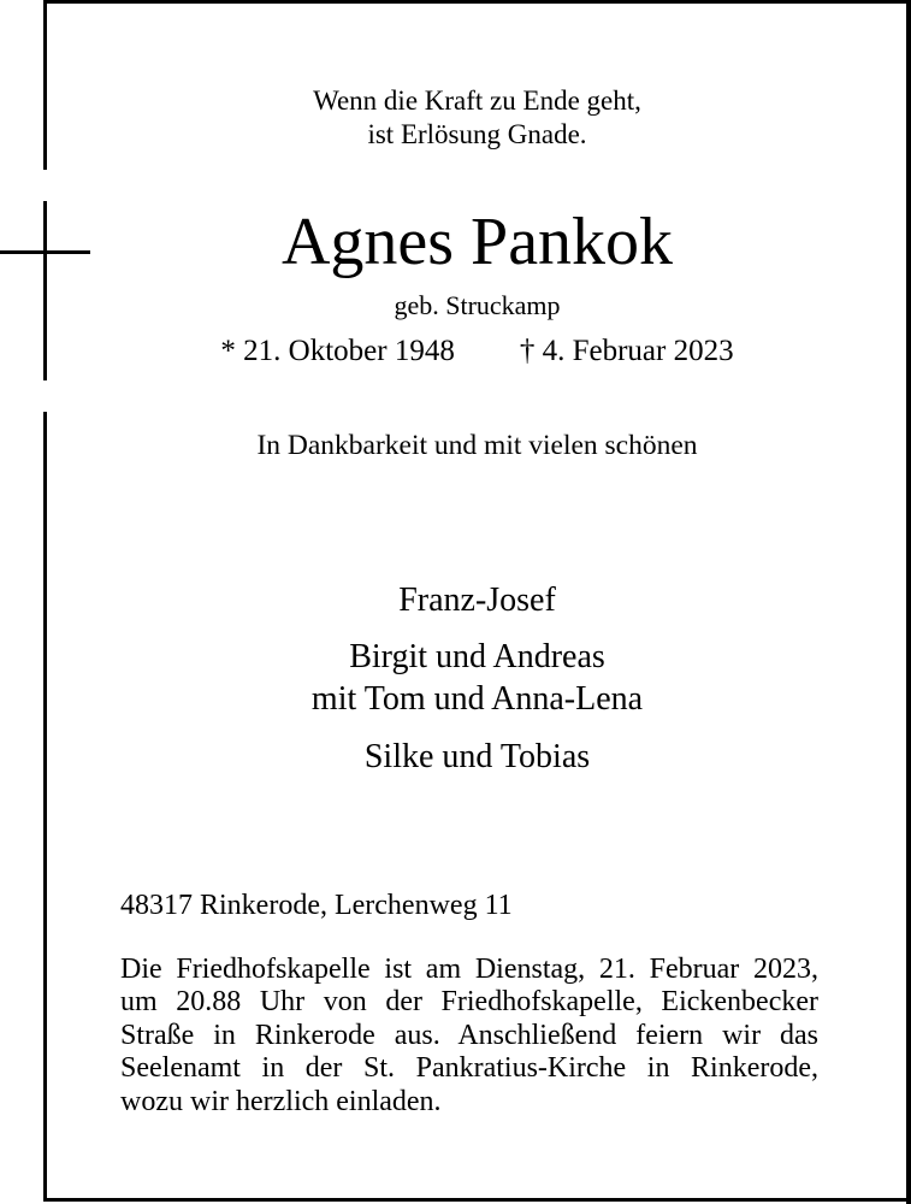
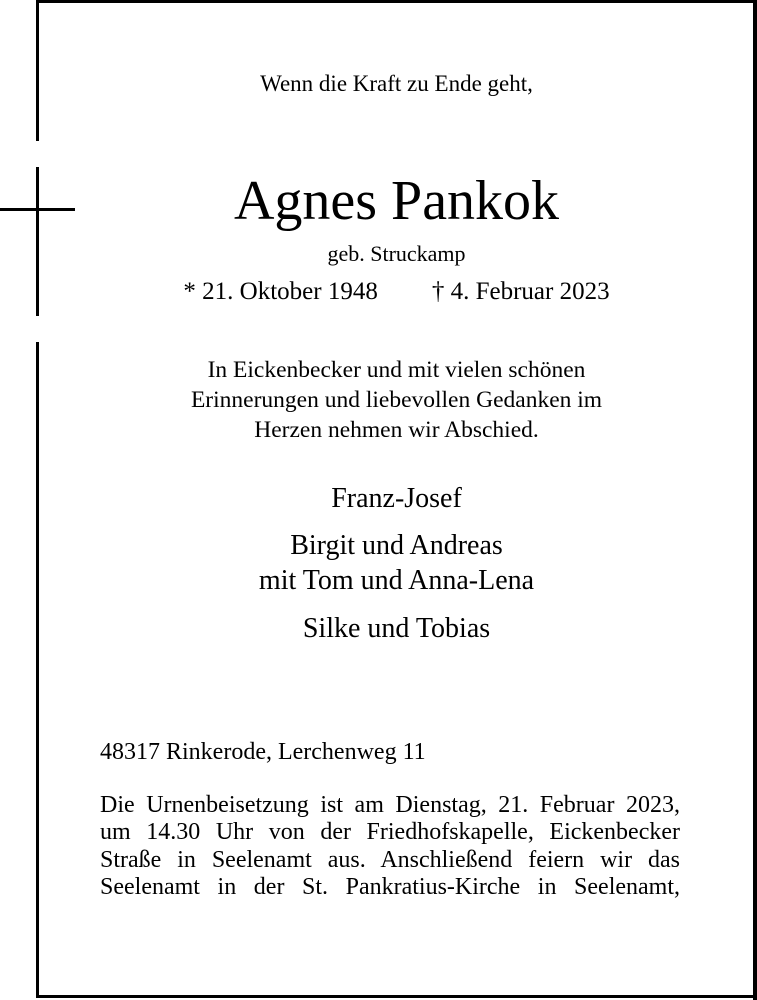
  Wenn die Kraft zu Ende geht,
- ist Erlösung Gnade.
  Agnes Pankok
  geb. Struckamp
  * 21. Oktober 1948 † 4. Februar 2023
- In Dankbarkeit und mit vielen schönen
+ In Eickenbecker und mit vielen schönen
+ Erinnerungen und liebevollen Gedanken im
+ Herzen nehmen wir Abschied.
  Franz-Josef
  Birgit und Andreas
  mit Tom und Anna-Lena
  Silke und Tobias
  48317 Rinkerode, Lerchenweg 11
- Die Friedhofskapelle ist am Dienstag, 21. Februar 2023,
+ Die Urnenbeisetzung ist am Dienstag, 21. Februar 2023,
- um 20.88 Uhr von der Friedhofskapelle, Eickenbecker
+ um 14.30 Uhr von der Friedhofskapelle, Eickenbecker
- Straße in Rinkerode aus. Anschließend feiern wir das
+ Straße in Seelenamt aus. Anschließend feiern wir das
- Seelenamt in der St. Pankratius-Kirche in Rinkerode,
+ Seelenamt in der St. Pankratius-Kirche in Seelenamt,
- wozu wir herzlich einladen.
